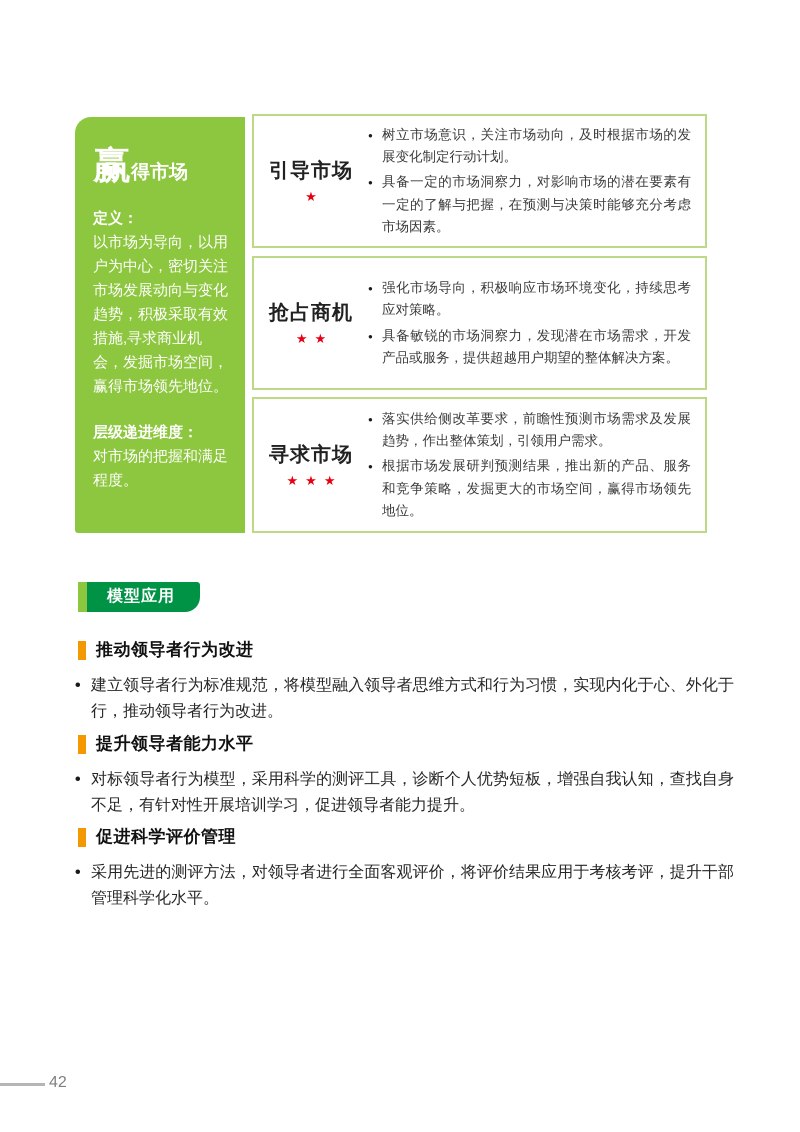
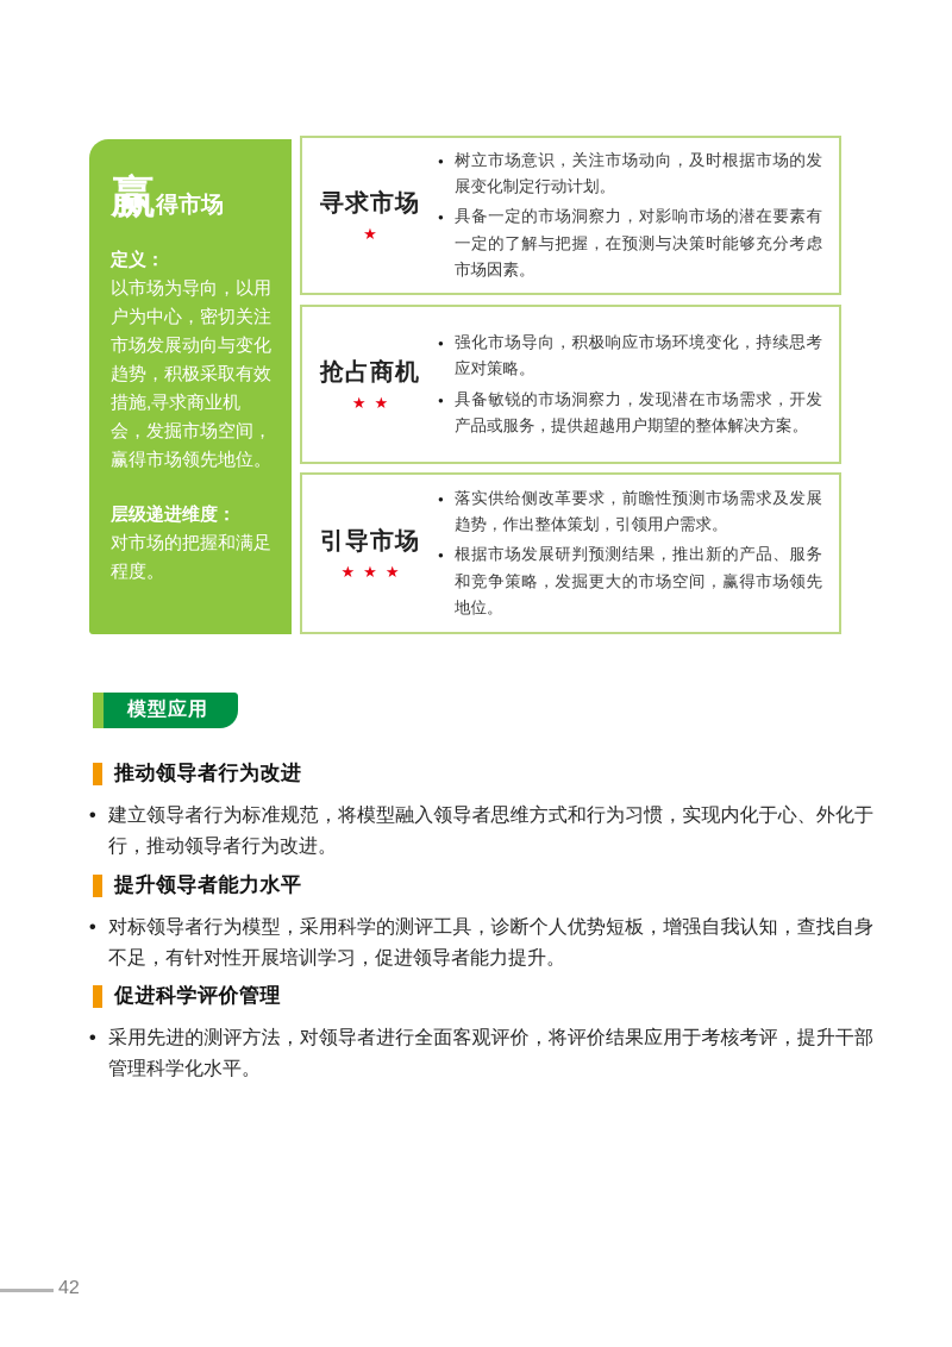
  赢得市场
  定义：
  以市场为导向，以用户为中心，密切关注市场发展动向与变化趋势，积极采取有效措施,寻求商业机会，发掘市场空间，赢得市场领先地位。
  层级递进维度：
  对市场的把握和满足程度。
- 引导市场
+ 寻求市场
  ★
  树立市场意识，关注市场动向，及时根据市场的发展变化制定行动计划。
  具备一定的市场洞察力，对影响市场的潜在要素有一定的了解与把握，在预测与决策时能够充分考虑市场因素。
  抢占商机
  ★★
  强化市场导向，积极响应市场环境变化，持续思考应对策略。
  具备敏锐的市场洞察力，发现潜在市场需求，开发产品或服务，提供超越用户期望的整体解决方案。
- 寻求市场
+ 引导市场
  ★★★
  落实供给侧改革要求，前瞻性预测市场需求及发展趋势，作出整体策划，引领用户需求。
  根据市场发展研判预测结果，推出新的产品、服务和竞争策略，发掘更大的市场空间，赢得市场领先地位。
  模型应用
  推动领导者行为改进
  建立领导者行为标准规范，将模型融入领导者思维方式和行为习惯，实现内化于心、外化于行，推动领导者行为改进。
  提升领导者能力水平
  对标领导者行为模型，采用科学的测评工具，诊断个人优势短板，增强自我认知，查找自身不足，有针对性开展培训学习，促进领导者能力提升。
  促进科学评价管理
  采用先进的测评方法，对领导者进行全面客观评价，将评价结果应用于考核考评，提升干部管理科学化水平。
  42
